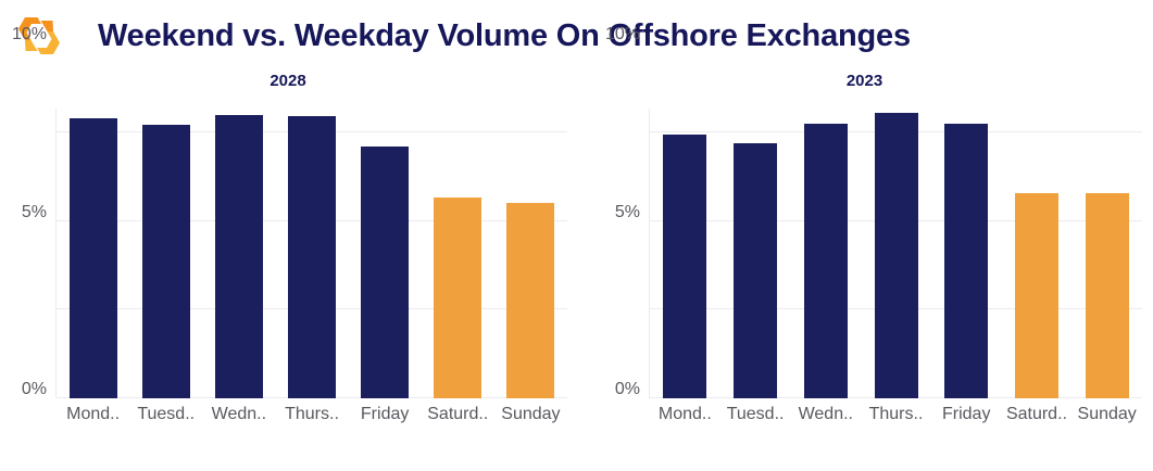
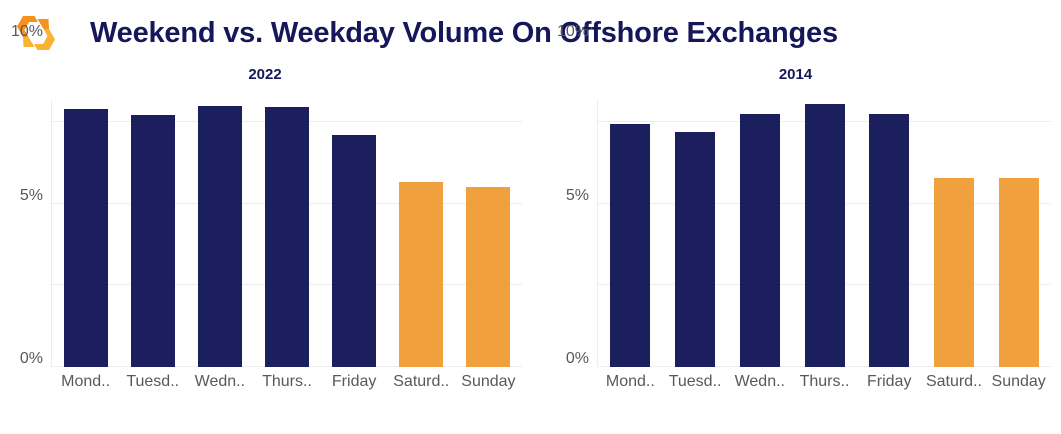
  Weekend vs. Weekday Volume On Offshore Exchanges
- 2028
+ 2022
  0%
  5%
  10%
  Mond..
  Tuesd..
  Wedn..
  Thurs..
  Friday
  Saturd..
  Sunday
- 2023
+ 2014
  0%
  5%
  10%
  Mond..
  Tuesd..
  Wedn..
  Thurs..
  Friday
  Saturd..
  Sunday
